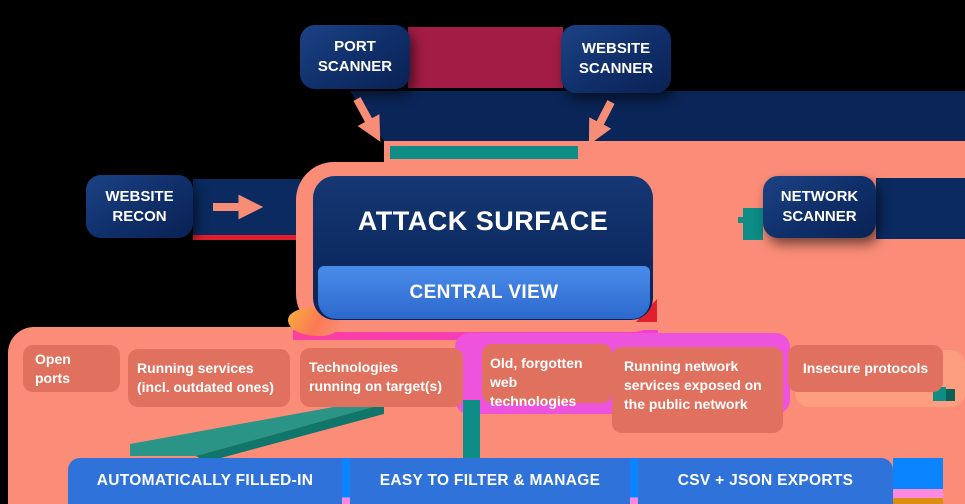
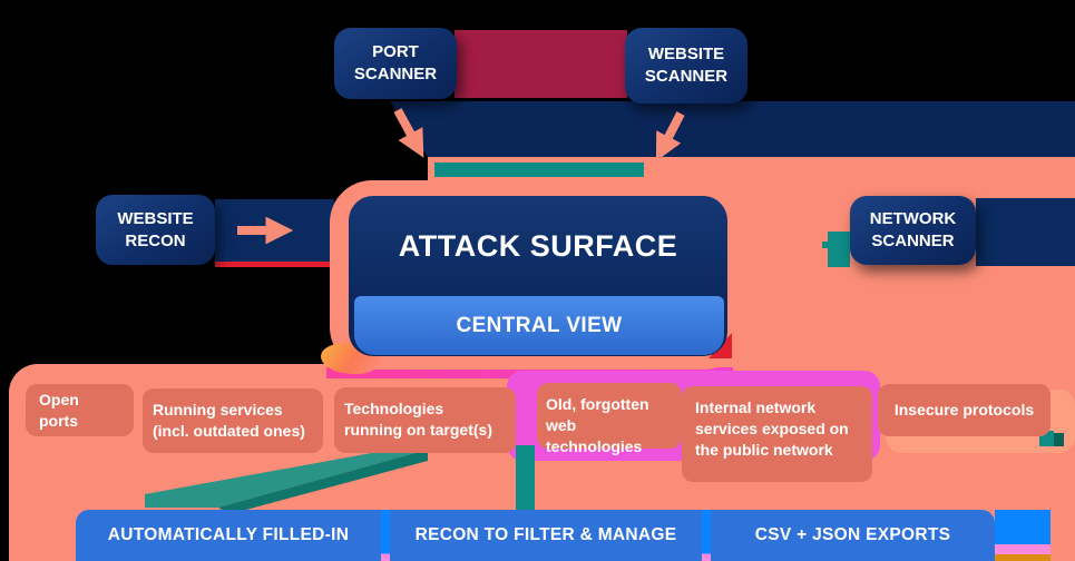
  Open ports
  Running services (incl. outdated ones)
  Technologies running on target(s)
  Old, forgotten web technologies
- Running network services exposed on the public network
+ Internal network services exposed on the public network
  Insecure protocols
  ATTACK SURFACE
  CENTRAL VIEW
  PORT SCANNER
  WEBSITE SCANNER
  WEBSITE RECON
  NETWORK SCANNER
  AUTOMATICALLY FILLED-IN
- EASY TO FILTER & MANAGE
+ RECON TO FILTER & MANAGE
  CSV + JSON EXPORTS
